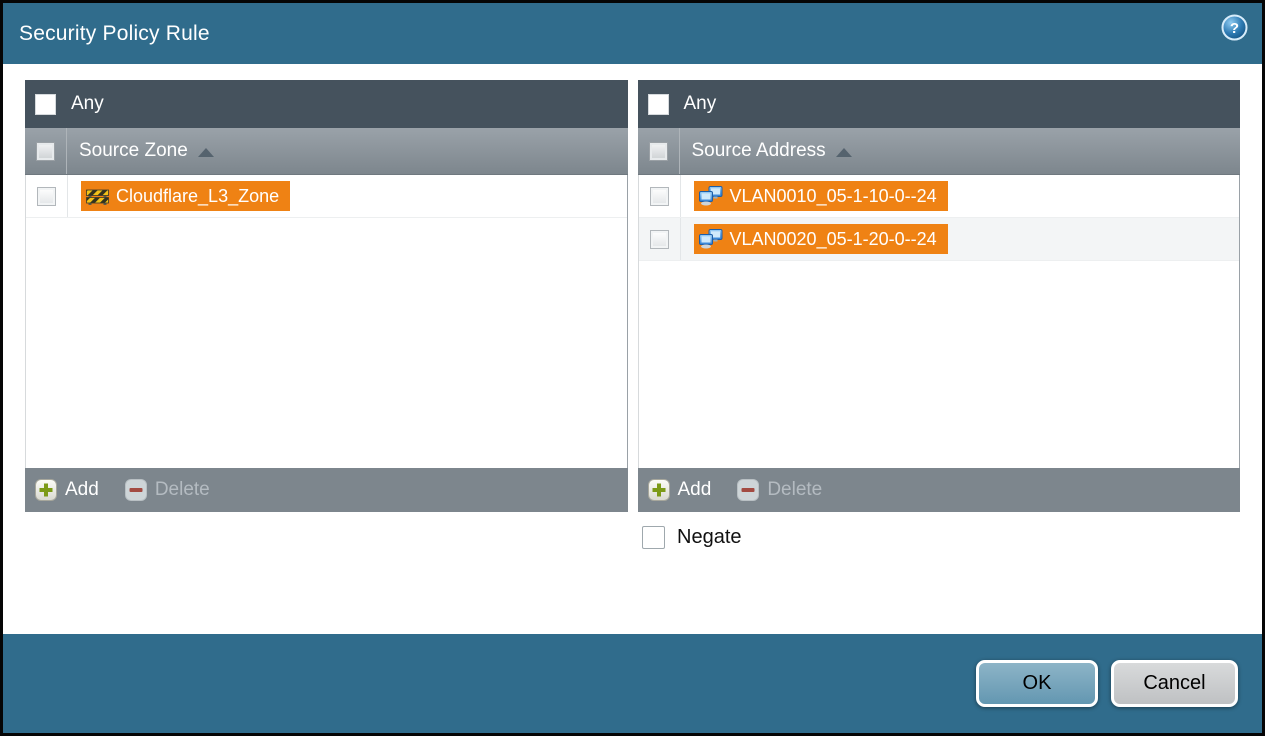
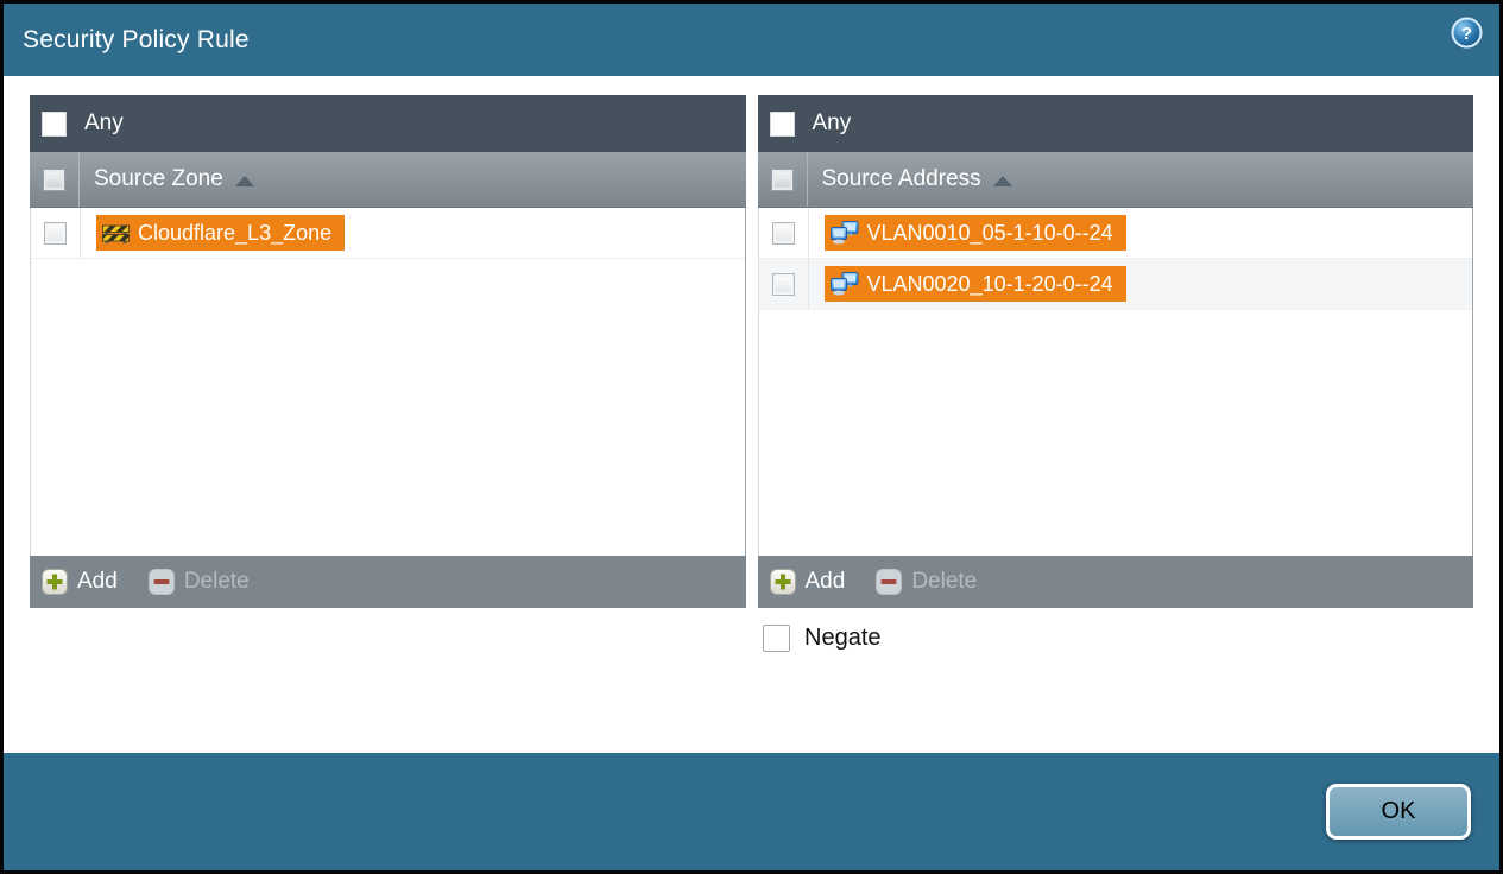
  Security Policy Rule
  ?
  Any
  Source Zone
  Cloudflare_L3_Zone
  Add
  Delete
  Any
  Source Address
  VLAN0010_05-1-10-0--24
- VLAN0020_05-1-20-0--24
+ VLAN0020_10-1-20-0--24
  Add
  Delete
  Negate
  OK
- Cancel
